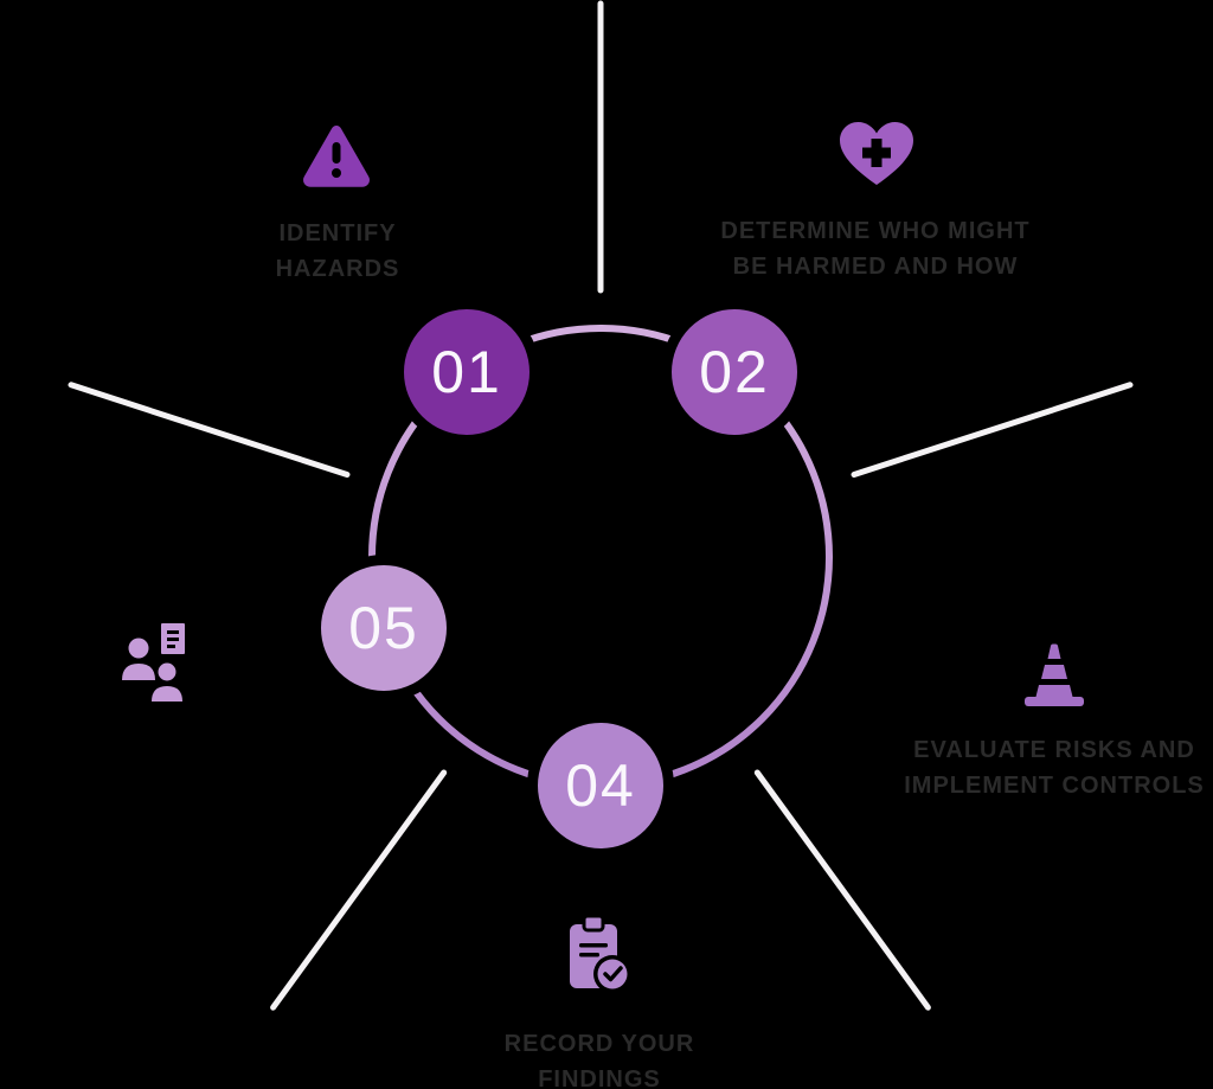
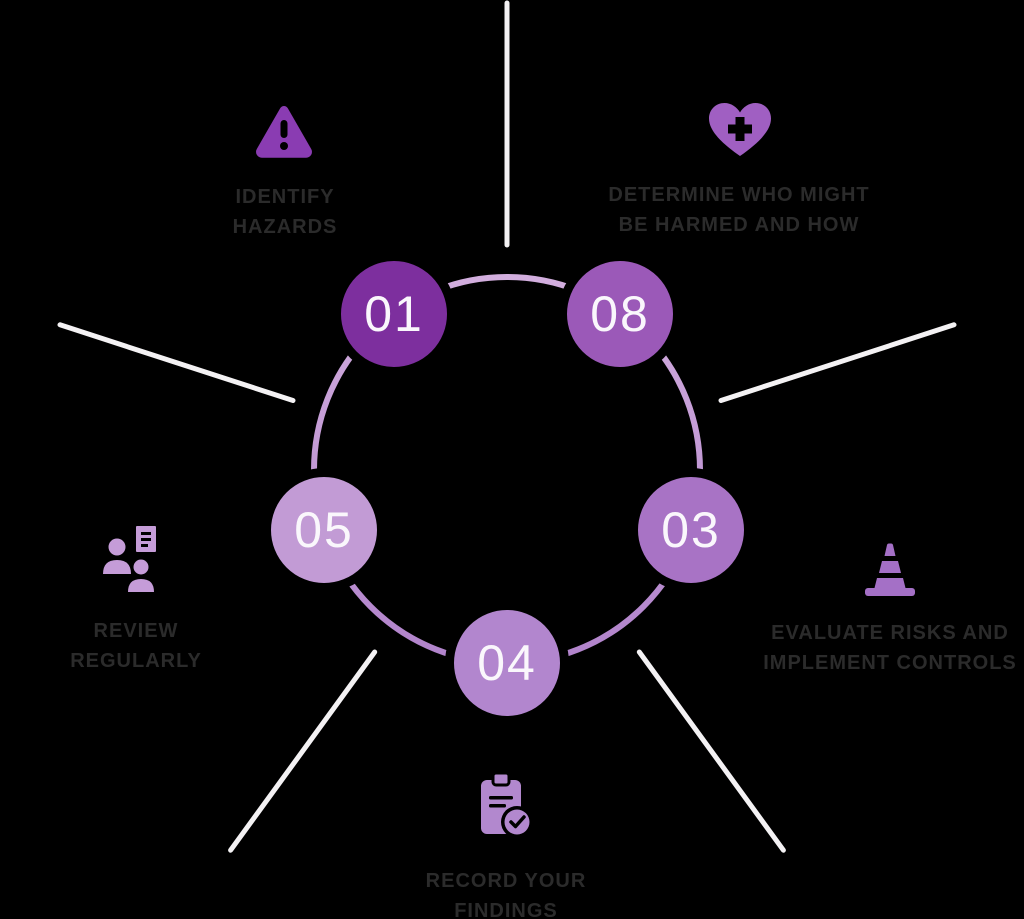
  01
- 02
+ 08
+ 03
  04
  05
  IDENTIFY
  HAZARDS
  DETERMINE WHO MIGHT
  BE HARMED AND HOW
  EVALUATE RISKS AND
  IMPLEMENT CONTROLS
  RECORD YOUR
  FINDINGS
+ REVIEW
+ REGULARLY
